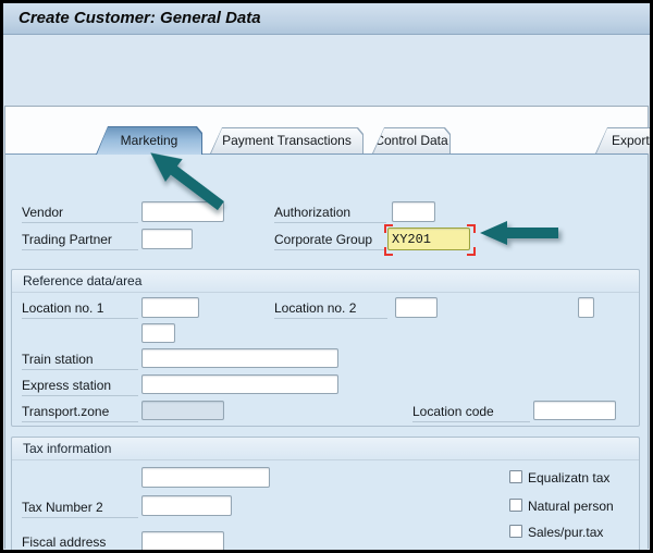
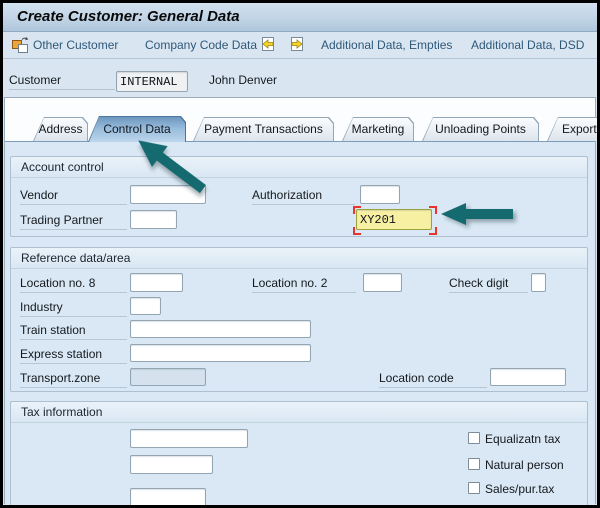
  Create Customer: General Data
+ Other Customer
+ Company Code Data
+ Additional Data, Empties
+ Additional Data, DSD
+ Customer
+ INTERNAL
+ John Denver
+ Address
- Marketing
+ Control Data
  Payment Transactions
- Control Data
+ Marketing
+ Unloading Points
  Export
+ Account control
  Vendor
  Authorization
  Trading Partner
- Corporate Group
  XY201
  Reference data/area
- Location no. 1
+ Location no. 8
  Location no. 2
+ Check digit
+ Industry
  Train station
  Express station
  Transport.zone
  Location code
  Tax information
- Tax Number 2
- Fiscal address
  Equalizatn tax
  Natural person
  Sales/pur.tax
